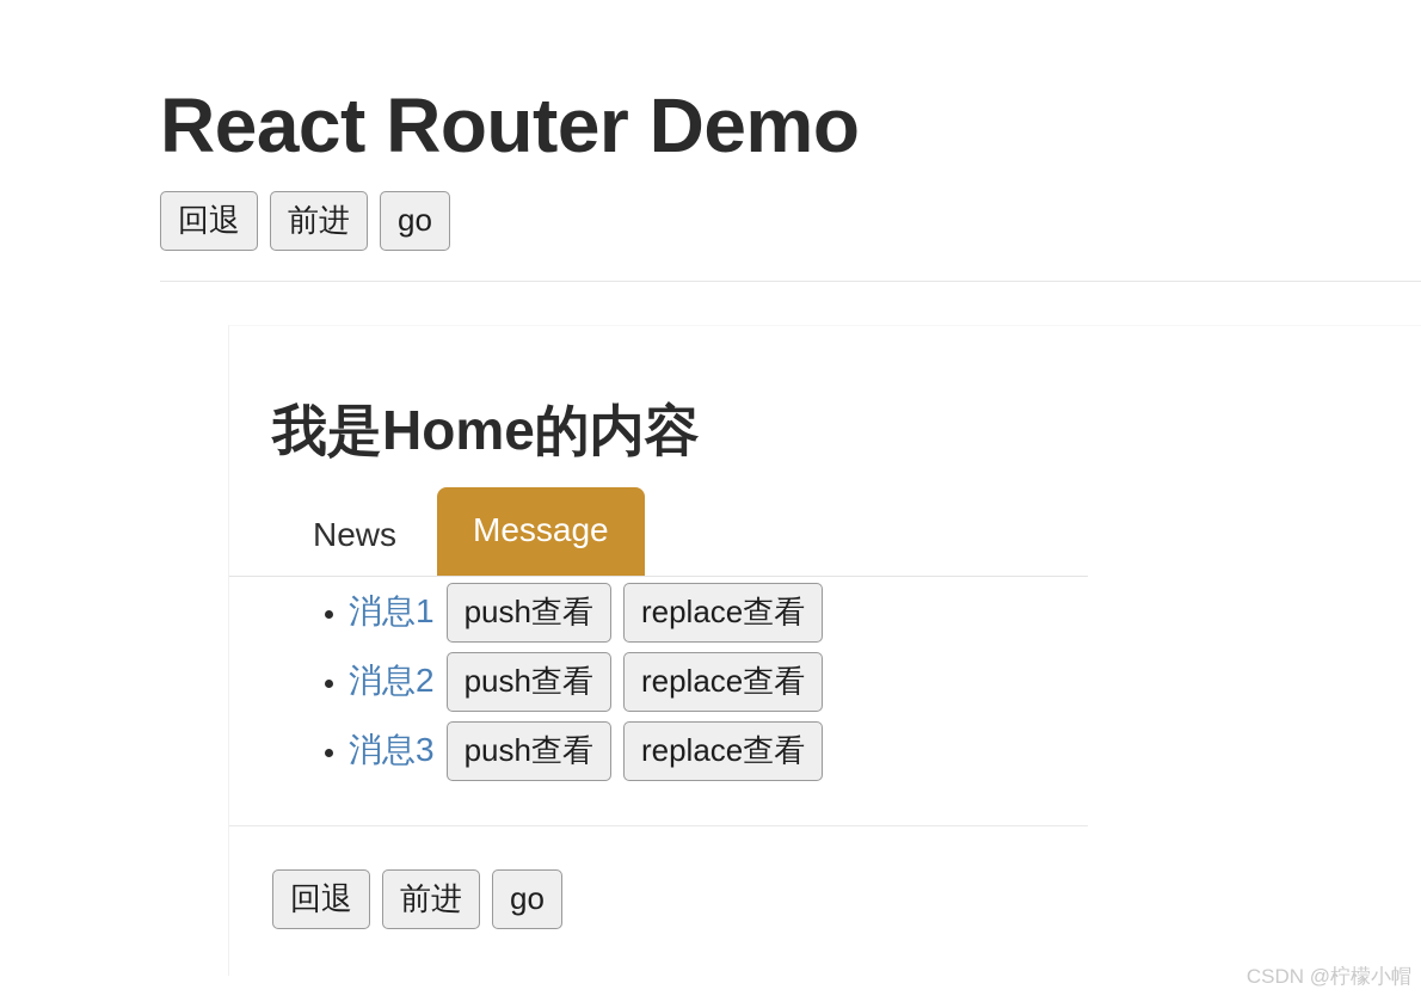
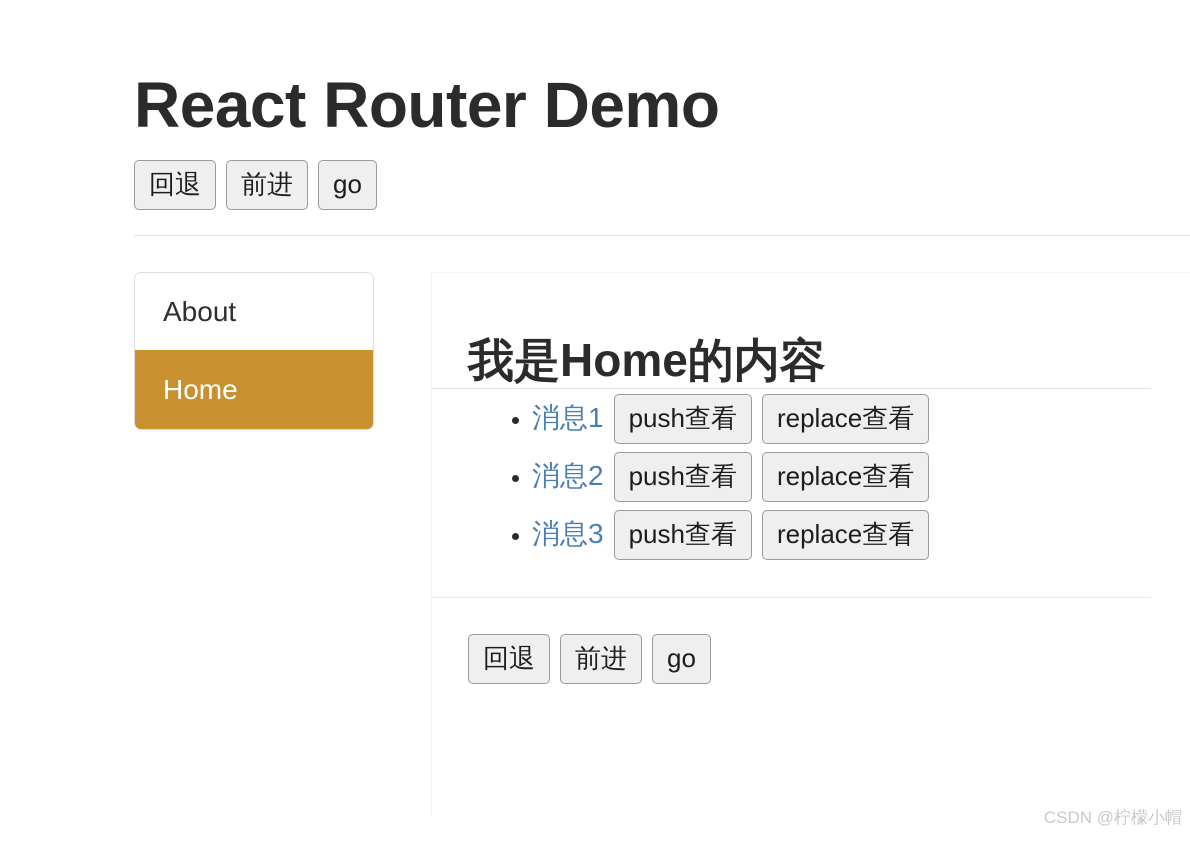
  React Router Demo
  回退
  前进
  go
+ About
+ Home
  我是Home的内容
- News
- Message
  消息1
  push查看
  replace查看
  消息2
  push查看
  replace查看
  消息3
  push查看
  replace查看
  回退
  前进
  go
  CSDN @柠檬小帽
